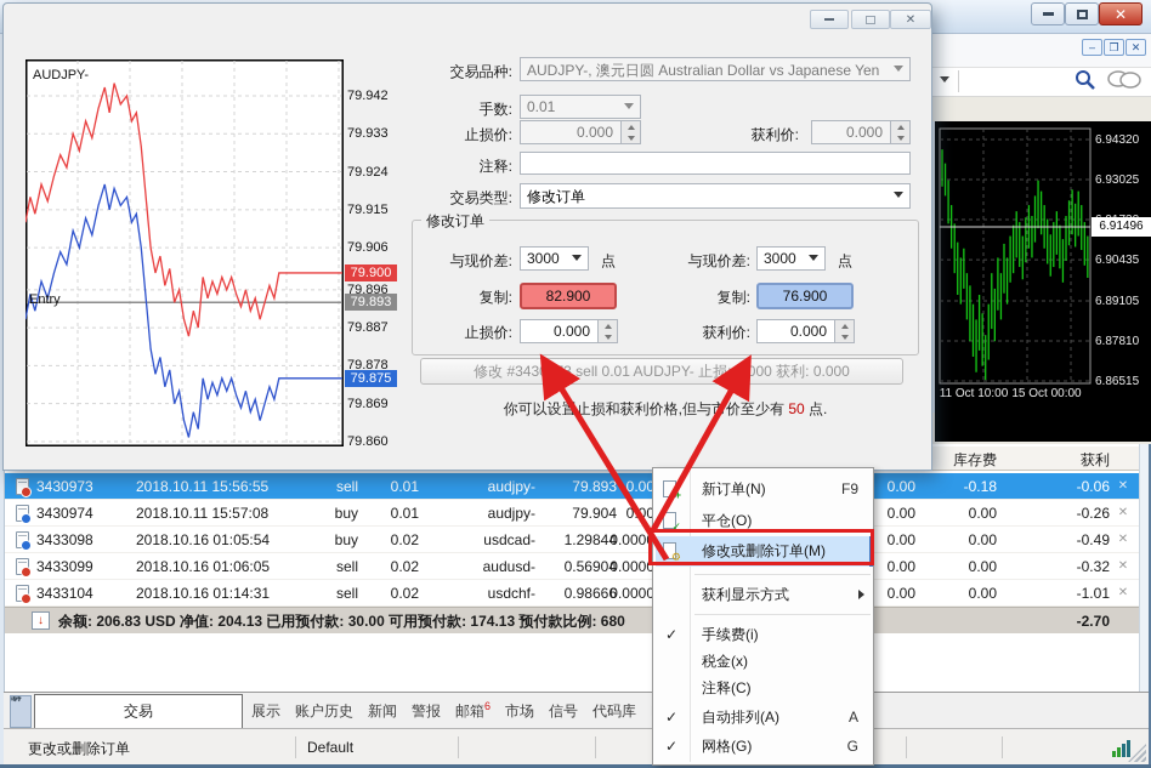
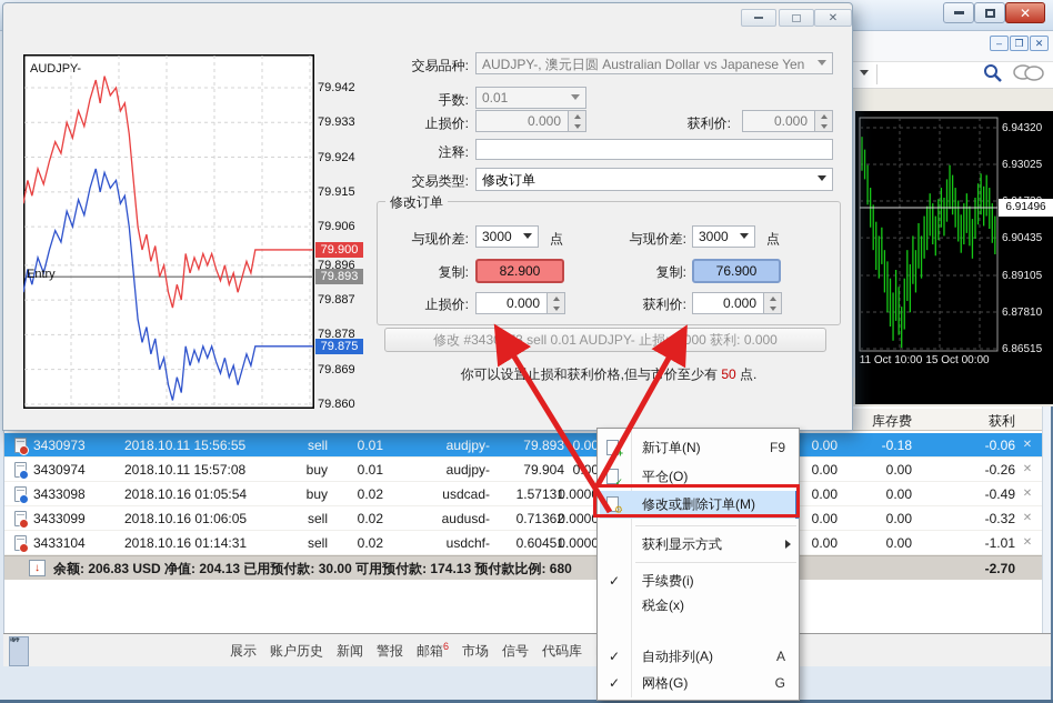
  ✕
  –
  ❐
  ✕
  6.94320
  6.93025
  6.90435
  6.89105
  6.87810
  6.86515
  6.91496
  11 Oct 10:00
  15 Oct 00:00
  库存费
  获利
  3430973
  2018.10.11 15:56:55
  sell
  0.01
  audjpy-
  79.893
  0.00
  0.00
  -0.18
  -0.06
  ✕
  3430974
  2018.10.11 15:57:08
  buy
  0.01
  audjpy-
  79.904
  000
  0.00
  0.00
  -0.26
  ✕
  3433098
  2018.10.16 01:05:54
  buy
  0.02
  usdcad-
- 1.29844
+ 1.57131
  0.0000
  0.00
  0.00
  -0.49
  ✕
  3433099
  2018.10.16 01:06:05
  sell
  0.02
  audusd-
- 0.56904
+ 0.71362
  0.0000
  0.00
  0.00
  -0.32
  ✕
  3433104
  2018.10.16 01:14:31
  sell
  0.02
  usdchf-
- 0.98666
+ 0.60451
  0.0000
  0.00
  0.00
  -1.01
  ✕
  ↓
  余额: 206.83 USD 净值: 204.13 已用预付款: 30.00 可用预付款: 174.13 预付款比例: 680
  -2.70
- 交易
  展示
  账户历史
  新闻
  警报
  邮箱6
  市场
  信号
  代码库
- 更改或删除订单
- Default
  ✕
  79.942
  79.933
  79.924
  79.915
  79.906
  79.896
  79.887
  79.878
  79.869
  79.860
  AUDJPY-
  Entry
  79.900
  79.893
  79.875
  交易品种:
  AUDJPY-, 澳元日圆 Australian Dollar vs Japanese Yen
  手数:
  0.01
  止损价:
  0.000
  获利价:
  0.000
  注释:
  交易类型:
  修改订单
  修改订单
  与现价差:
  3000
  点
  与现价差:
  3000
  点
  复制:
  82.900
  复制:
  76.900
  止损价:
  0.000
  获利价:
  0.000
  修改 #343073 sell 0.01 AUDJPY- 止损:.000 获利: 0.000
  你可以设置止损和获利价格,但与价至少有 50 点.
  +
  新订单(N)
  F9
  ✓
  平仓(O)
  ⚙
  修改或删除订单(M)
  获利显示方式
  ✓
  手续费(i)
  税金(x)
- 注释(C)
  ✓
  自动排列(A)
  A
  ✓
  网格(G)
  G
